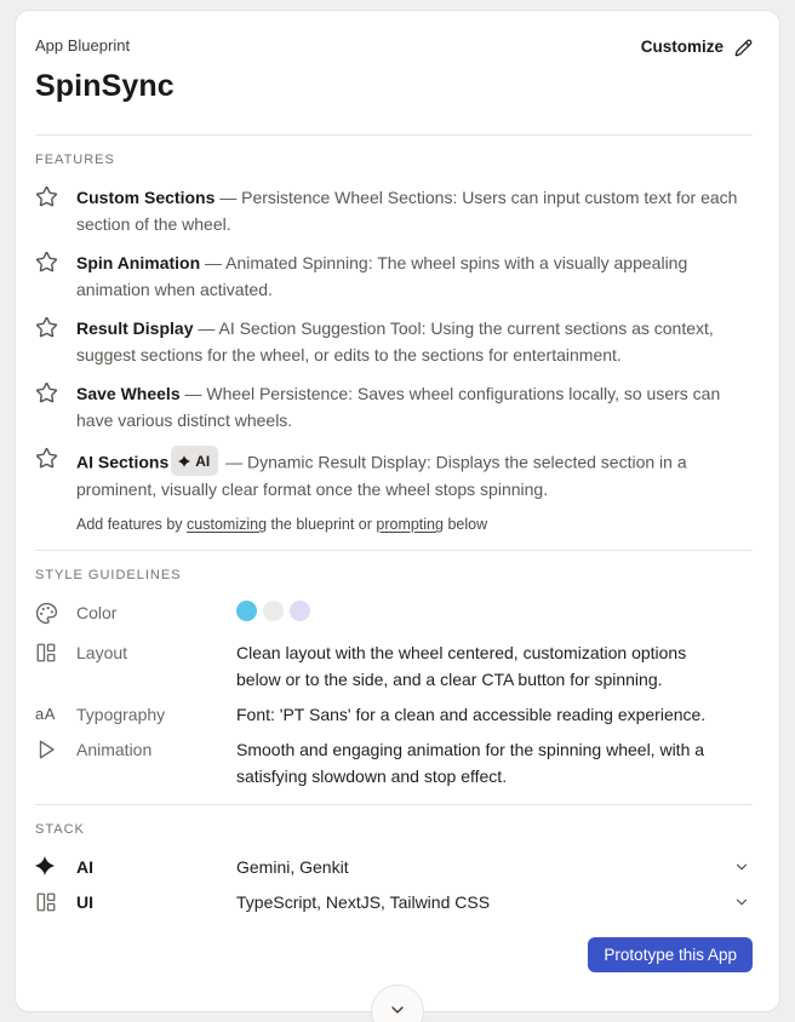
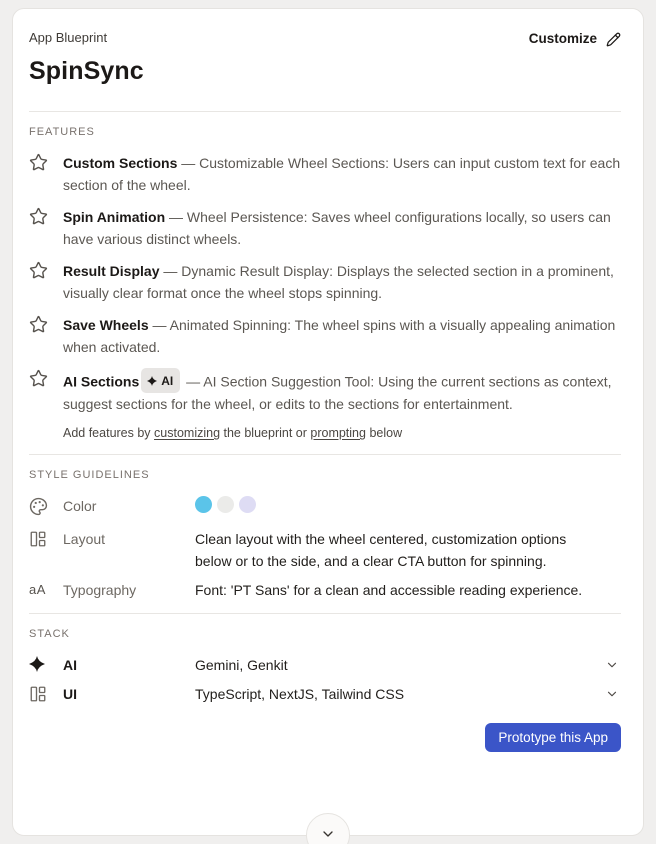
  App Blueprint
  Customize
  SpinSync
  FEATURES
- Custom Sections — Persistence Wheel Sections: Users can input custom text for each section of the wheel.
+ Custom Sections — Customizable Wheel Sections: Users can input custom text for each section of the wheel.
- Spin Animation — Animated Spinning: The wheel spins with a visually appealing animation when activated.
+ Spin Animation — Wheel Persistence: Saves wheel configurations locally, so users can have various distinct wheels.
- Result Display — AI Section Suggestion Tool: Using the current sections as context, suggest sections for the wheel, or edits to the sections for entertainment.
+ Result Display — Dynamic Result Display: Displays the selected section in a prominent, visually clear format once the wheel stops spinning.
- Save Wheels — Wheel Persistence: Saves wheel configurations locally, so users can have various distinct wheels.
+ Save Wheels — Animated Spinning: The wheel spins with a visually appealing animation when activated.
  AI Sections
  AI
- — Dynamic Result Display: Displays the selected section in a prominent, visually clear format once the wheel stops spinning.
+ — AI Section Suggestion Tool: Using the current sections as context, suggest sections for the wheel, or edits to the sections for entertainment.
  Add features by customizing the blueprint or prompting below
  STYLE GUIDELINES
  Color
  Layout
  Clean layout with the wheel centered, customization options below or to the side, and a clear CTA button for spinning.
  aA
  Typography
  Font: 'PT Sans' for a clean and accessible reading experience.
- Animation
- Smooth and engaging animation for the spinning wheel, with a satisfying slowdown and stop effect.
  STACK
  AI
  Gemini, Genkit
  UI
  TypeScript, NextJS, Tailwind CSS
  Prototype this App
